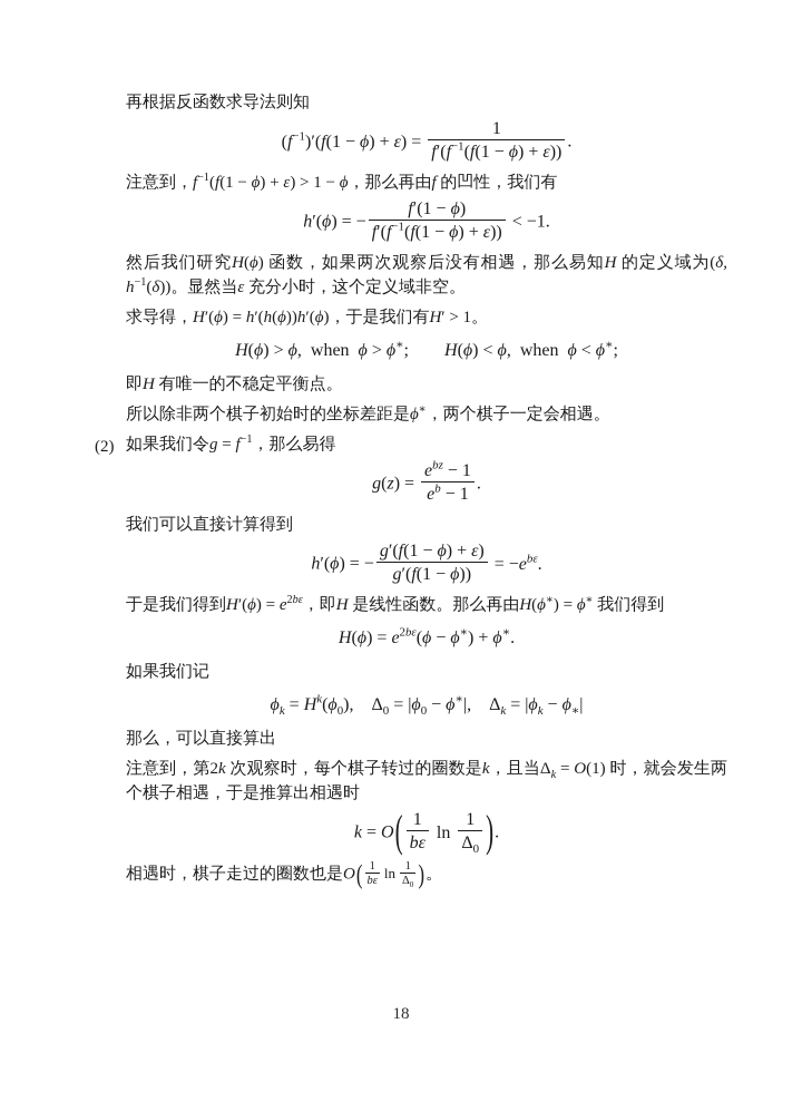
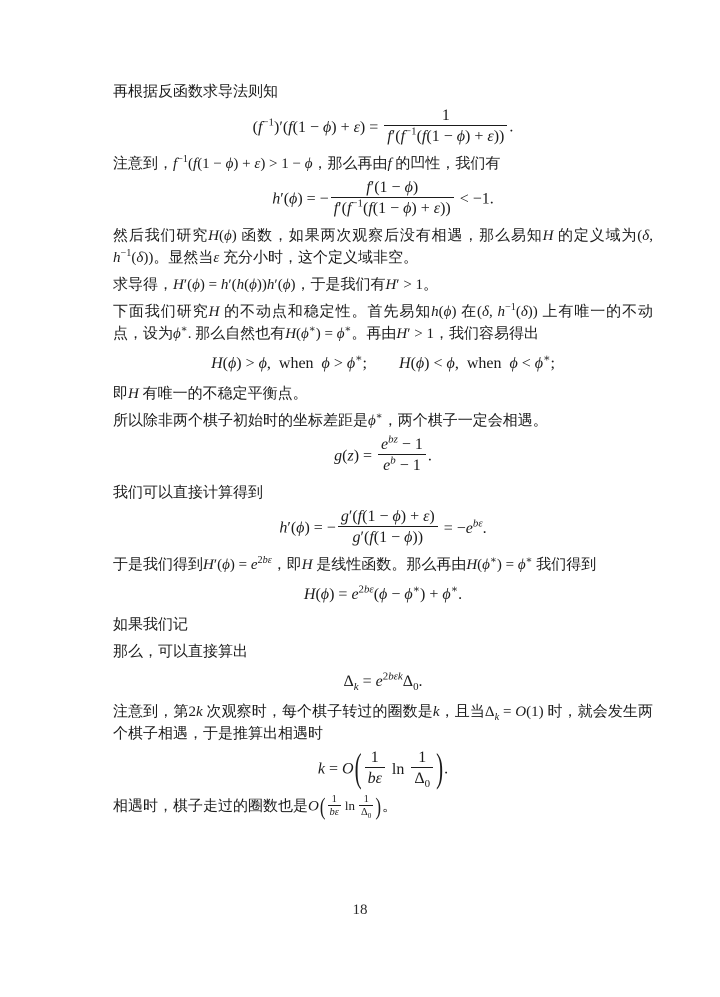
  再根据反函数求导法则知
  (f−1)′(f(1 − ϕ) + ε) =
  1
  f′(f−1(f(1 − ϕ) + ε))
  .
  注意到，f−1(f(1 − ϕ) + ε) > 1 − ϕ，那么再由f 的凹性，我们有
  h′(ϕ) = −
  f′(1 − ϕ)
  f′(f−1(f(1 − ϕ) + ε))
  < −1.
  然后我们研究H(ϕ) 函数，如果两次观察后没有相遇，那么易知H 的定义域为(δ, h−1(δ))。显然当ε 充分小时，这个定义域非空。
  求导得，H′(ϕ) = h′(h(ϕ))h′(ϕ)，于是我们有H′ > 1。
+ 下面我们研究H 的不动点和稳定性。首先易知h(ϕ) 在(δ, h−1(δ)) 上有唯一的不动点，设为ϕ∗. 那么自然也有H(ϕ∗) = ϕ∗。再由H′ > 1，我们容易得出
  H(ϕ) > ϕ, when ϕ > ϕ∗; H(ϕ) < ϕ, when ϕ < ϕ∗;
  即H 有唯一的不稳定平衡点。
  所以除非两个棋子初始时的坐标差距是ϕ∗，两个棋子一定会相遇。
- (2)
- 如果我们令g = f−1，那么易得
  g(z) =
  ebz − 1
  eb − 1
  .
  我们可以直接计算得到
  h′(ϕ) = −
  g′(f(1 − ϕ) + ε)
  g′(f(1 − ϕ))
  = −ebε.
  于是我们得到H′(ϕ) = e2bε，即H 是线性函数。那么再由H(ϕ∗) = ϕ∗ 我们得到
  H(ϕ) = e2bε(ϕ − ϕ∗) + ϕ∗.
  如果我们记
- ϕk = Hk(ϕ0), Δ0 = |ϕ0 − ϕ∗|, Δk = |ϕk − ϕ∗|
  那么，可以直接算出
+ Δk = e2bεkΔ0.
  注意到，第2k 次观察时，每个棋子转过的圈数是k，且当Δk = O(1) 时，就会发生两个棋子相遇，于是推算出相遇时
  k = O(
  1
  bε
  ln
  1
  Δ0
  ).
  相遇时，棋子走过的圈数也是O(
  1
  bε
  ln
  1
  Δ0
  )。
  18
